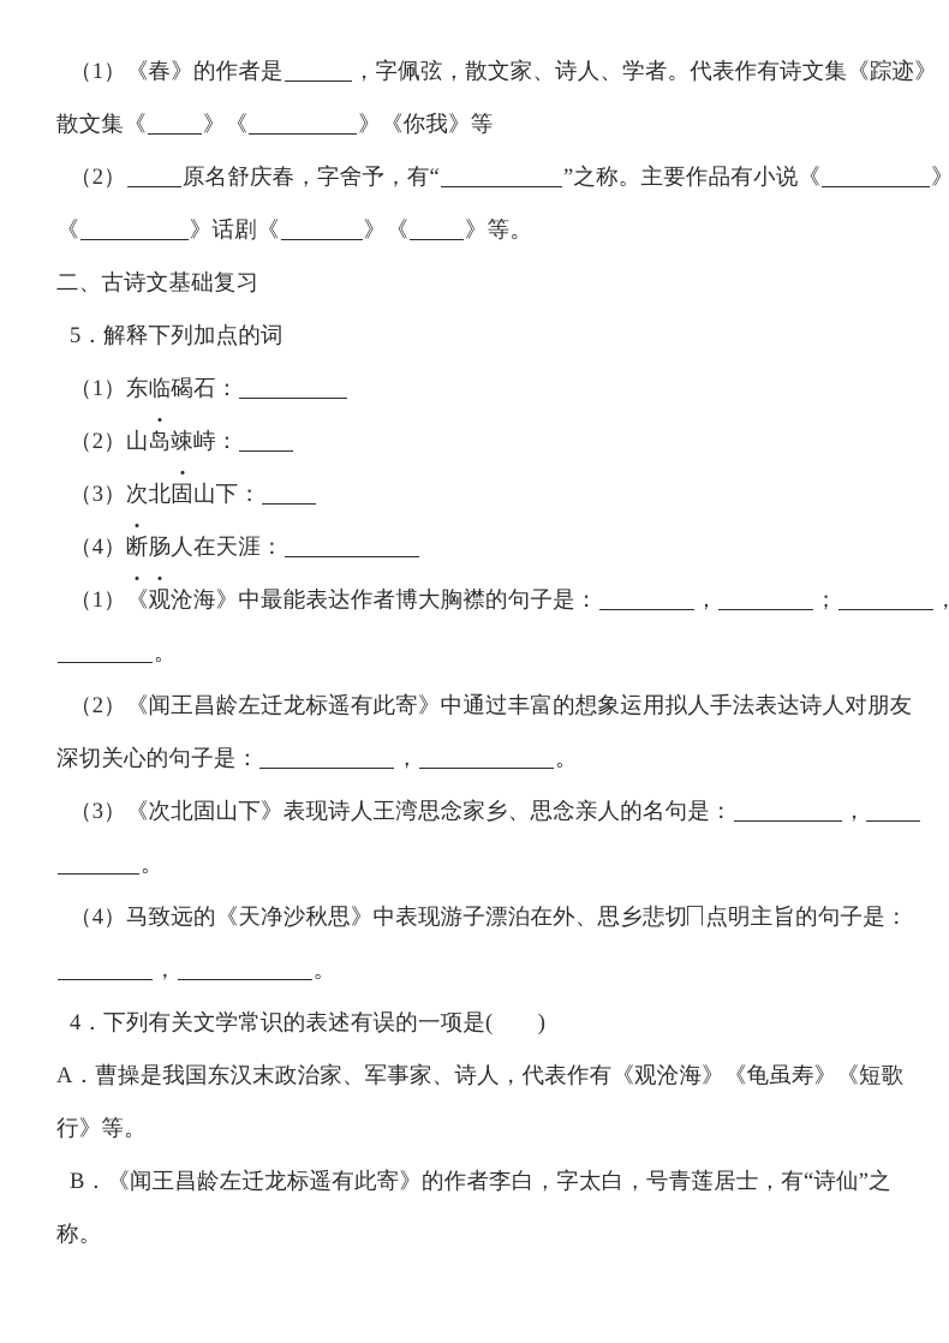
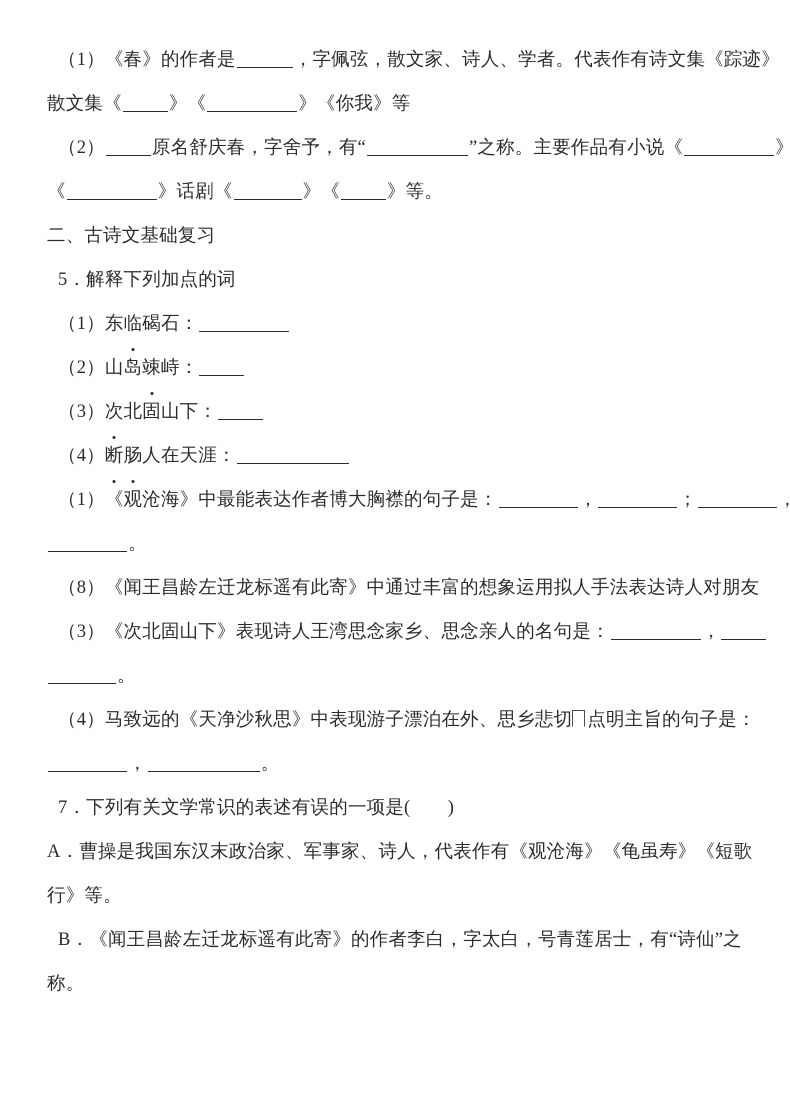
  （1）《春》的作者是 ，字佩弦，散文家、诗人、学者。代表作有诗文集《踪迹》
  散文集《 》《 》《你我》等
  （2） 原名舒庆春，字舍予，有“ ”之称。主要作品有小说《 》
  《 》话剧《 》《 》等。
  二、古诗文基础复习
  5．解释下列加点的词
  （1）东临碣石：
  （2）山岛竦峙：
  （3）次北固山下：
  （4）断肠人在天涯：
  （1）《观沧海》中最能表达作者博大胸襟的句子是： ， ； ，
  。
- （2）《闻王昌龄左迁龙标遥有此寄》中通过丰富的想象运用拟人手法表达诗人对朋友
+ （8）《闻王昌龄左迁龙标遥有此寄》中通过丰富的想象运用拟人手法表达诗人对朋友
- 深切关心的句子是： ， 。
  （3）《次北固山下》表现诗人王湾思念家乡、思念亲人的名句是： ，
  。
  （4）马致远的《天净沙秋思》中表现游子漂泊在外、思乡悲切 点明主旨的句子是：
  ， 。
- 4．下列有关文学常识的表述有误的一项是( )
+ 7．下列有关文学常识的表述有误的一项是( )
  A．曹操是我国东汉末政治家、军事家、诗人，代表作有《观沧海》《龟虽寿》《短歌
  行》等。
  B．《闻王昌龄左迁龙标遥有此寄》的作者李白，字太白，号青莲居士，有“诗仙”之
  称。
